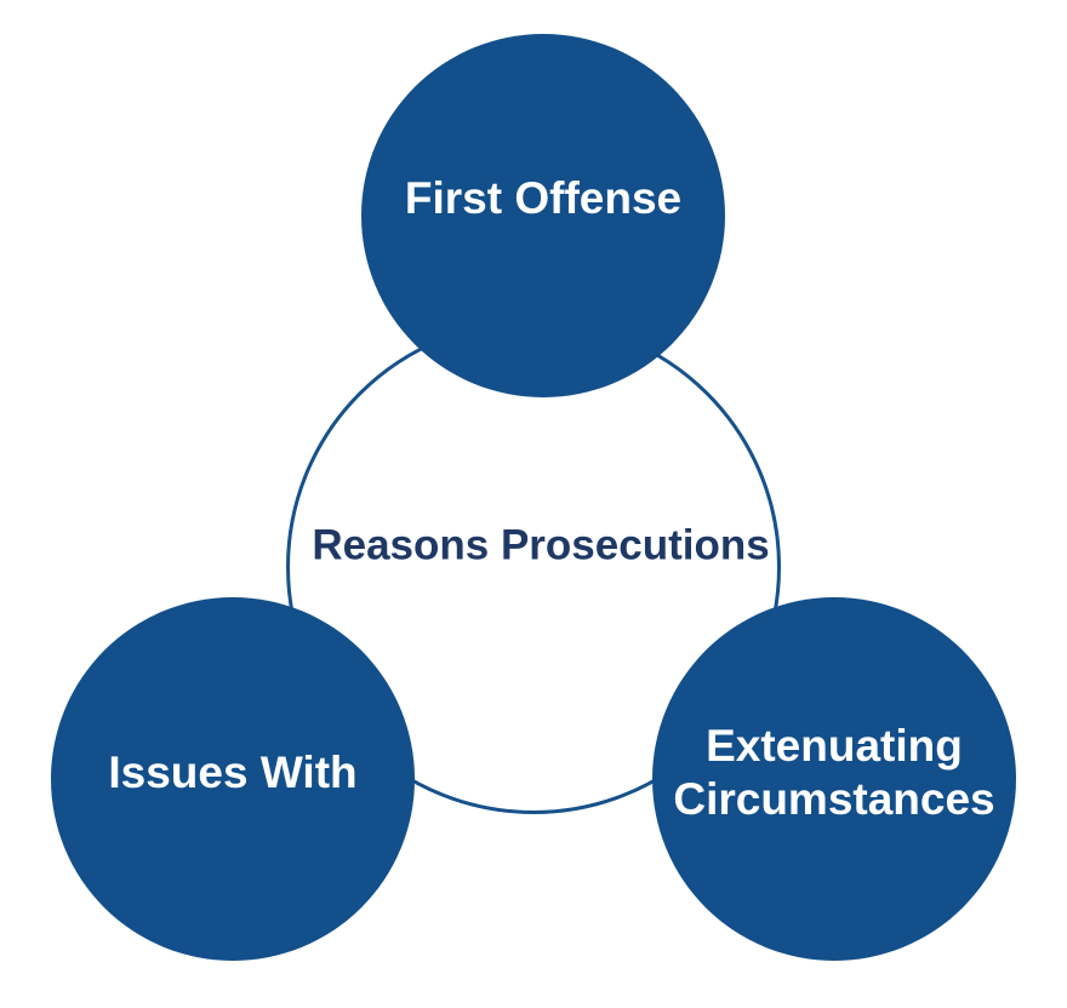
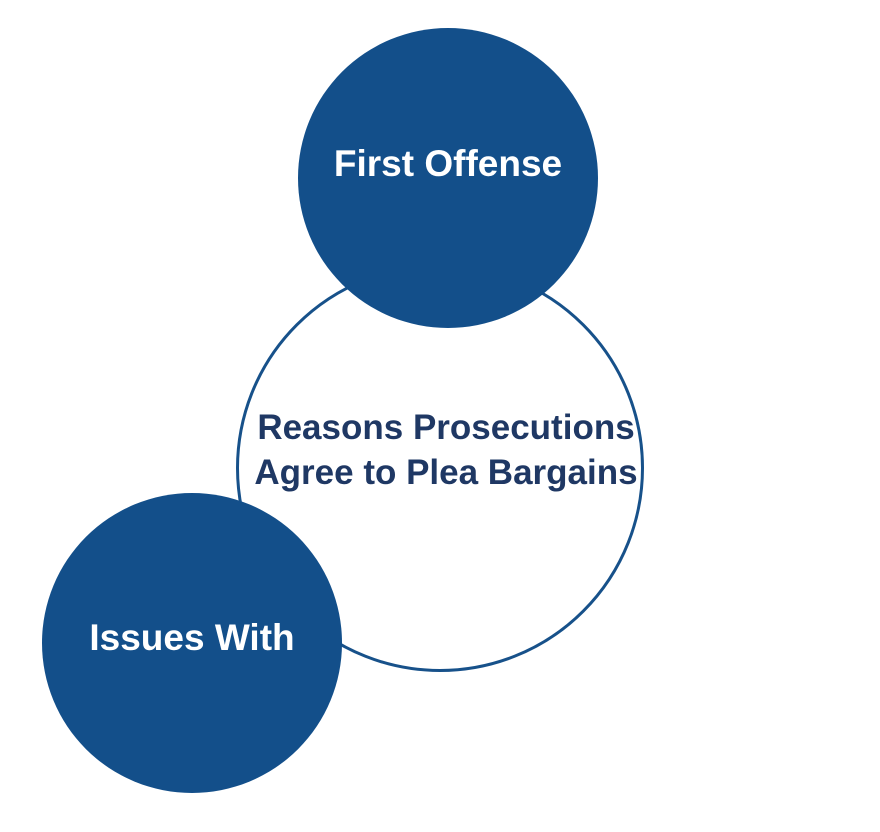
  Reasons Prosecutions
+ Agree to Plea Bargains
  First Offense
  Issues With
- Extenuating
- Circumstances
